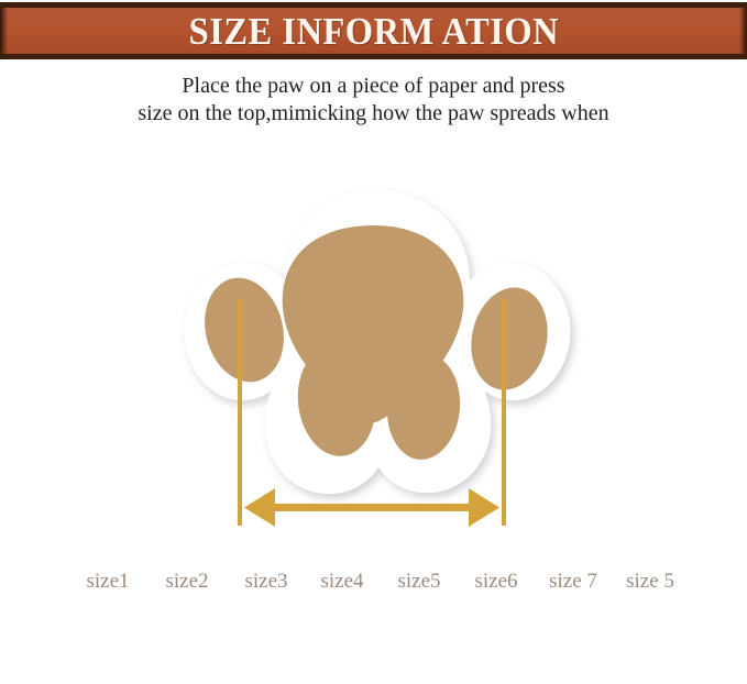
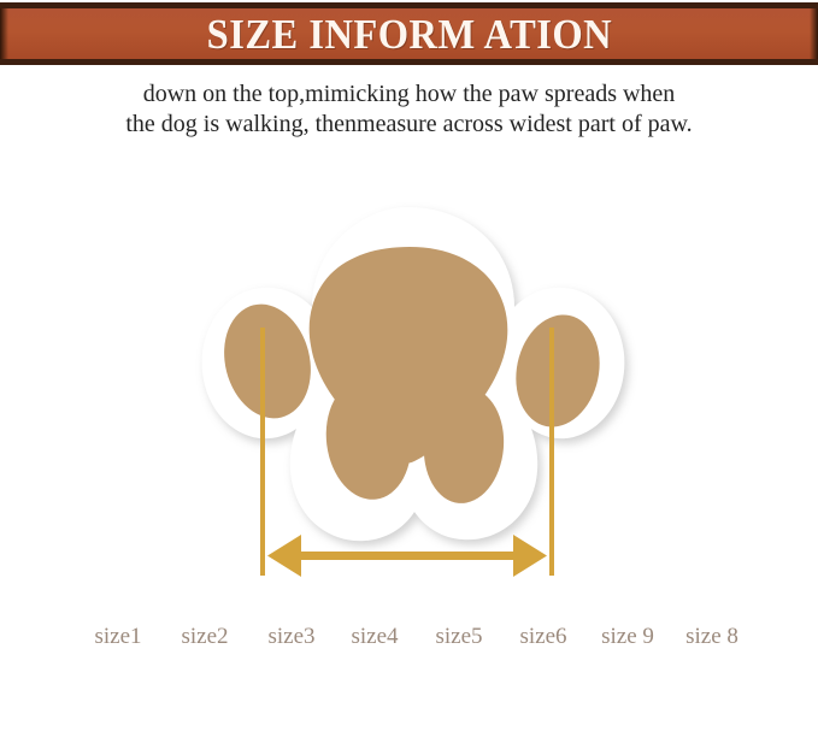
  SIZE INFORM ATION
- Place the paw on a piece of paper and press
- size on the top,mimicking how the paw spreads when
+ down on the top,mimicking how the paw spreads when
+ the dog is walking, thenmeasure across widest part of paw.
  size1
  size2
  size3
  size4
  size5
  size6
- size 7
+ size 9
- size 5
+ size 8
